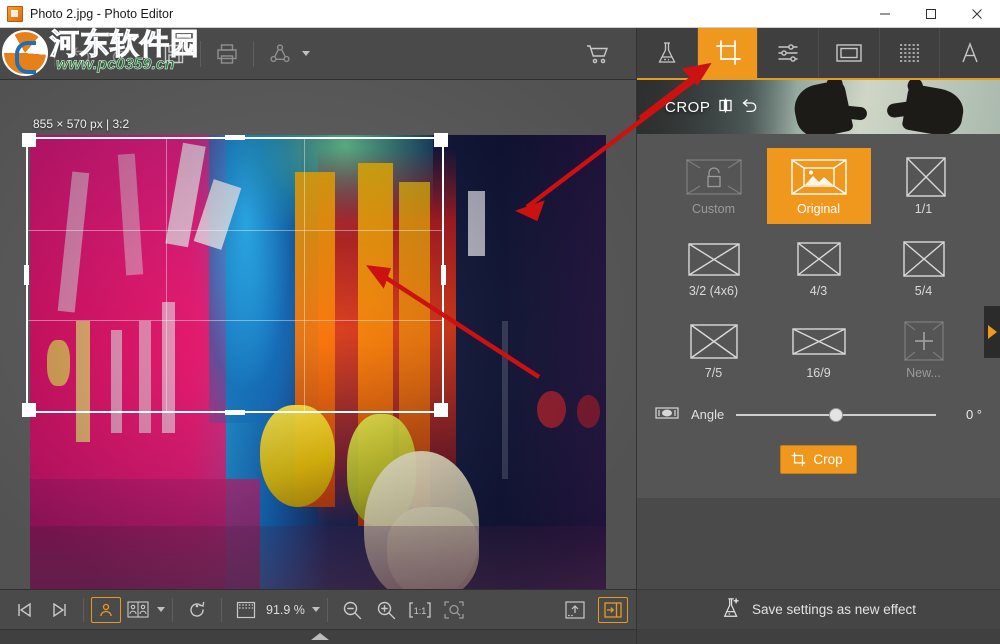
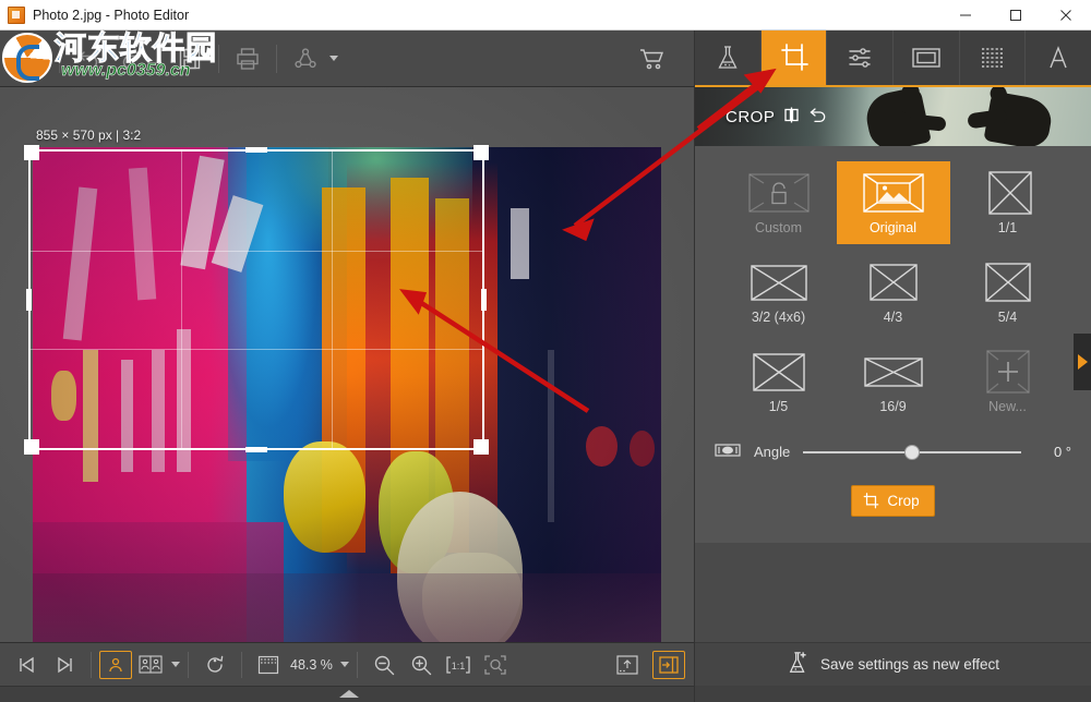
  Photo 2.jpg - Photo Editor
  855 × 570 px | 3:2
- 91.9 %
+ 48.3 %
  1:1
  CROP
  Custom
  Original
  1/1
  3/2 (4x6)
  4/3
  5/4
- 7/5
+ 1/5
  16/9
  New...
  Angle
  0 °
  Crop
  Save settings as new effect
  河东软件园
  www.pc0359.cn
